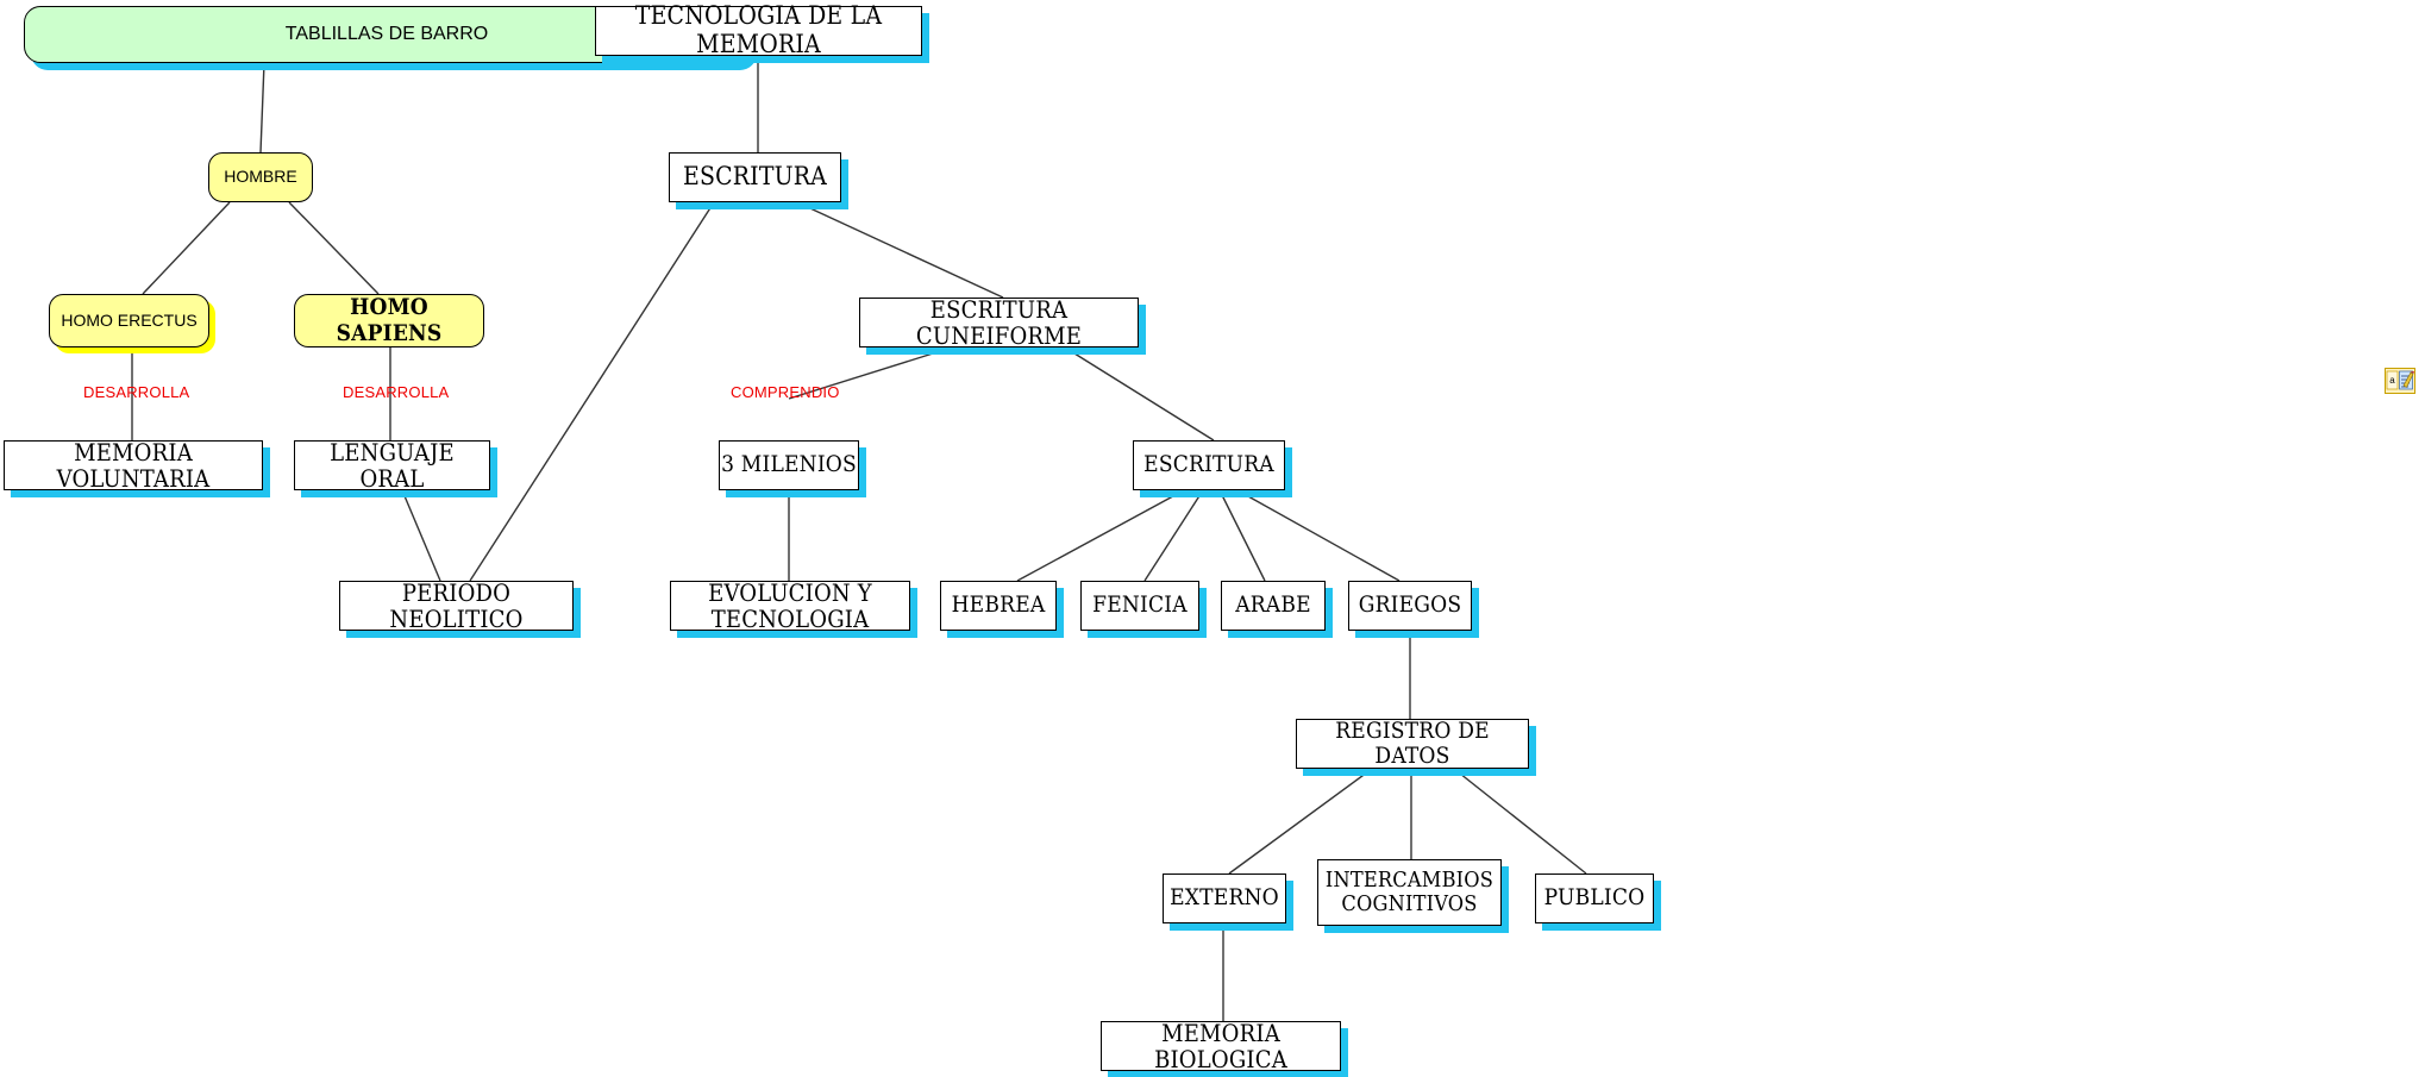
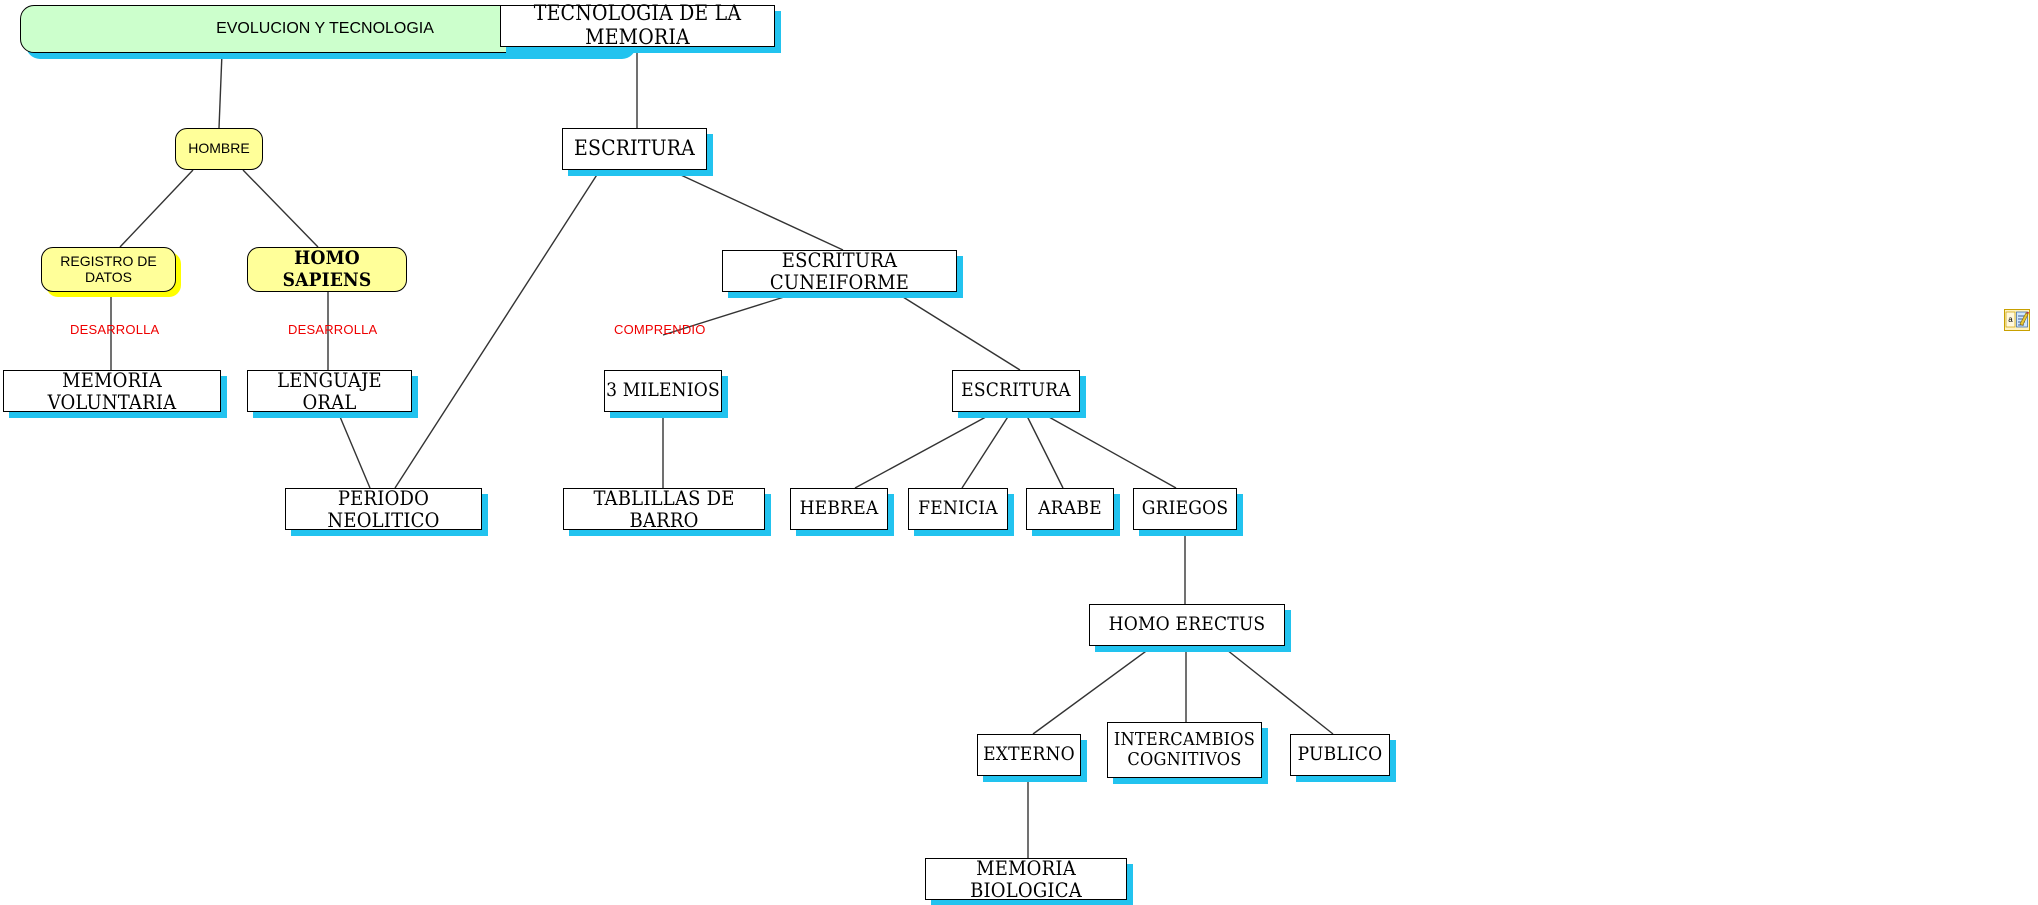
- TABLILLAS DE BARRO
+ EVOLUCION Y TECNOLOGIA
  TECNOLOGIA DE LA MEMORIA
  HOMBRE
  ESCRITURA
- HOMO ERECTUS
+ REGISTRO DE DATOS
  HOMO SAPIENS
  ESCRITURA CUNEIFORME
  MEMORIA VOLUNTARIA
  LENGUAJE ORAL
  3 MILENIOS
  ESCRITURA
  PERIODO NEOLITICO
- EVOLUCION Y TECNOLOGIA
+ TABLILLAS DE BARRO
  HEBREA
  FENICIA
  ARABE
  GRIEGOS
- REGISTRO DE DATOS
+ HOMO ERECTUS
  EXTERNO
  INTERCAMBIOS COGNITIVOS
  PUBLICO
  MEMORIA BIOLOGICA
  DESARROLLA
  DESARROLLA
  COMPRENDIO
  a
